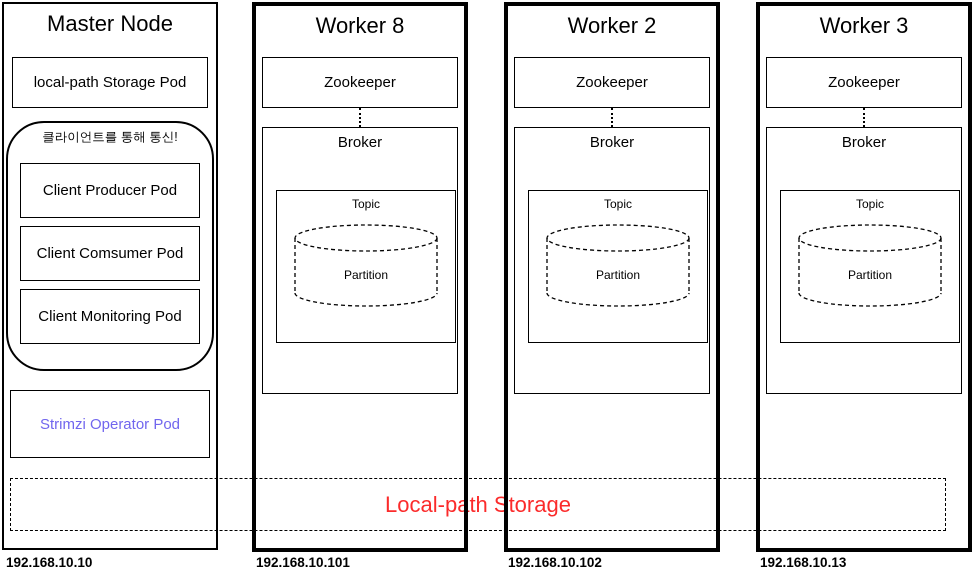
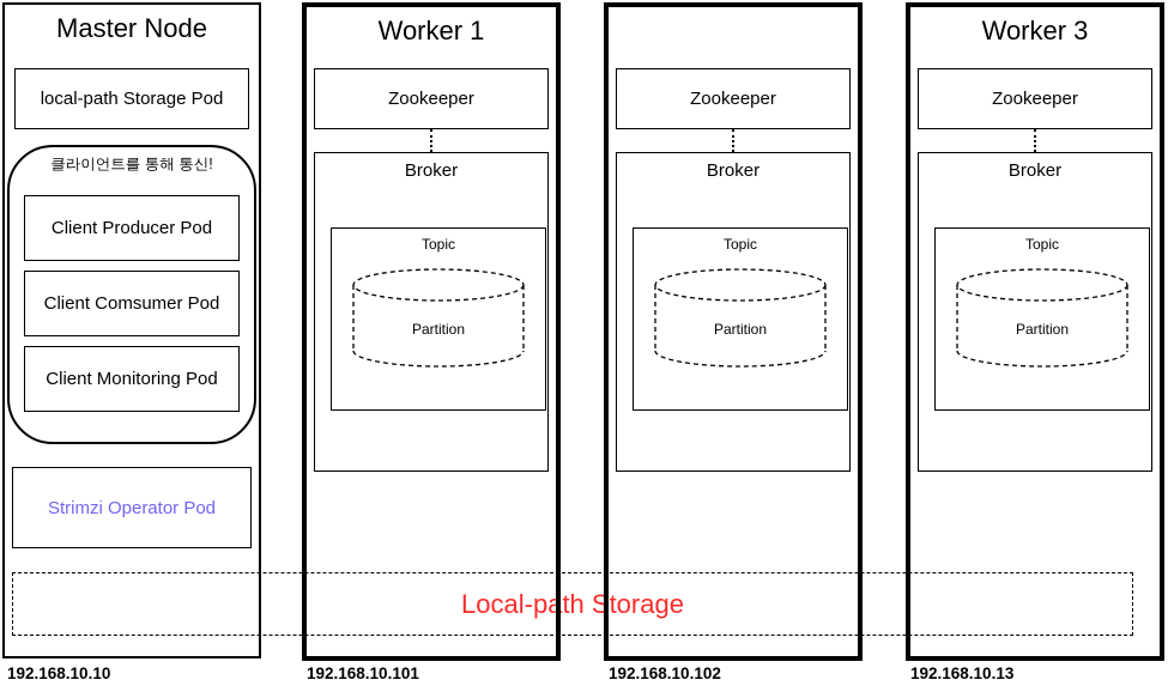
  Local-path Storage
  Master Node
  local-path Storage Pod
  클라이언트를 통해 통신!
  Client Producer Pod
  Client Comsumer Pod
  Client Monitoring Pod
  Strimzi Operator Pod
- Worker 8
+ Worker 1
  Zookeeper
  Broker
  Topic
  Partition
- Worker 2
  Zookeeper
  Broker
  Topic
  Partition
  Worker 3
  Zookeeper
  Broker
  Topic
  Partition
  192.168.10.10
  192.168.10.101
  192.168.10.102
  192.168.10.13
